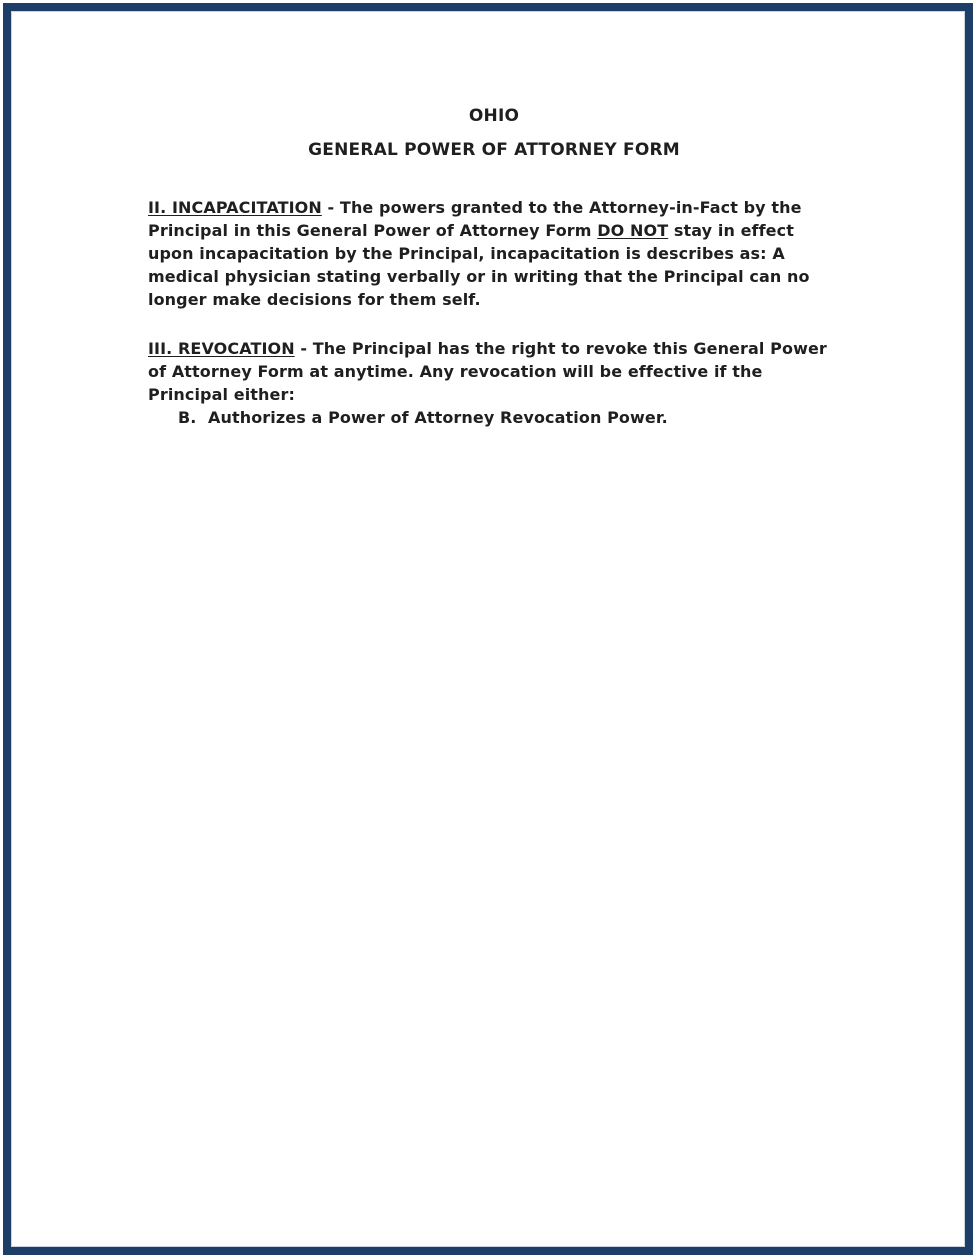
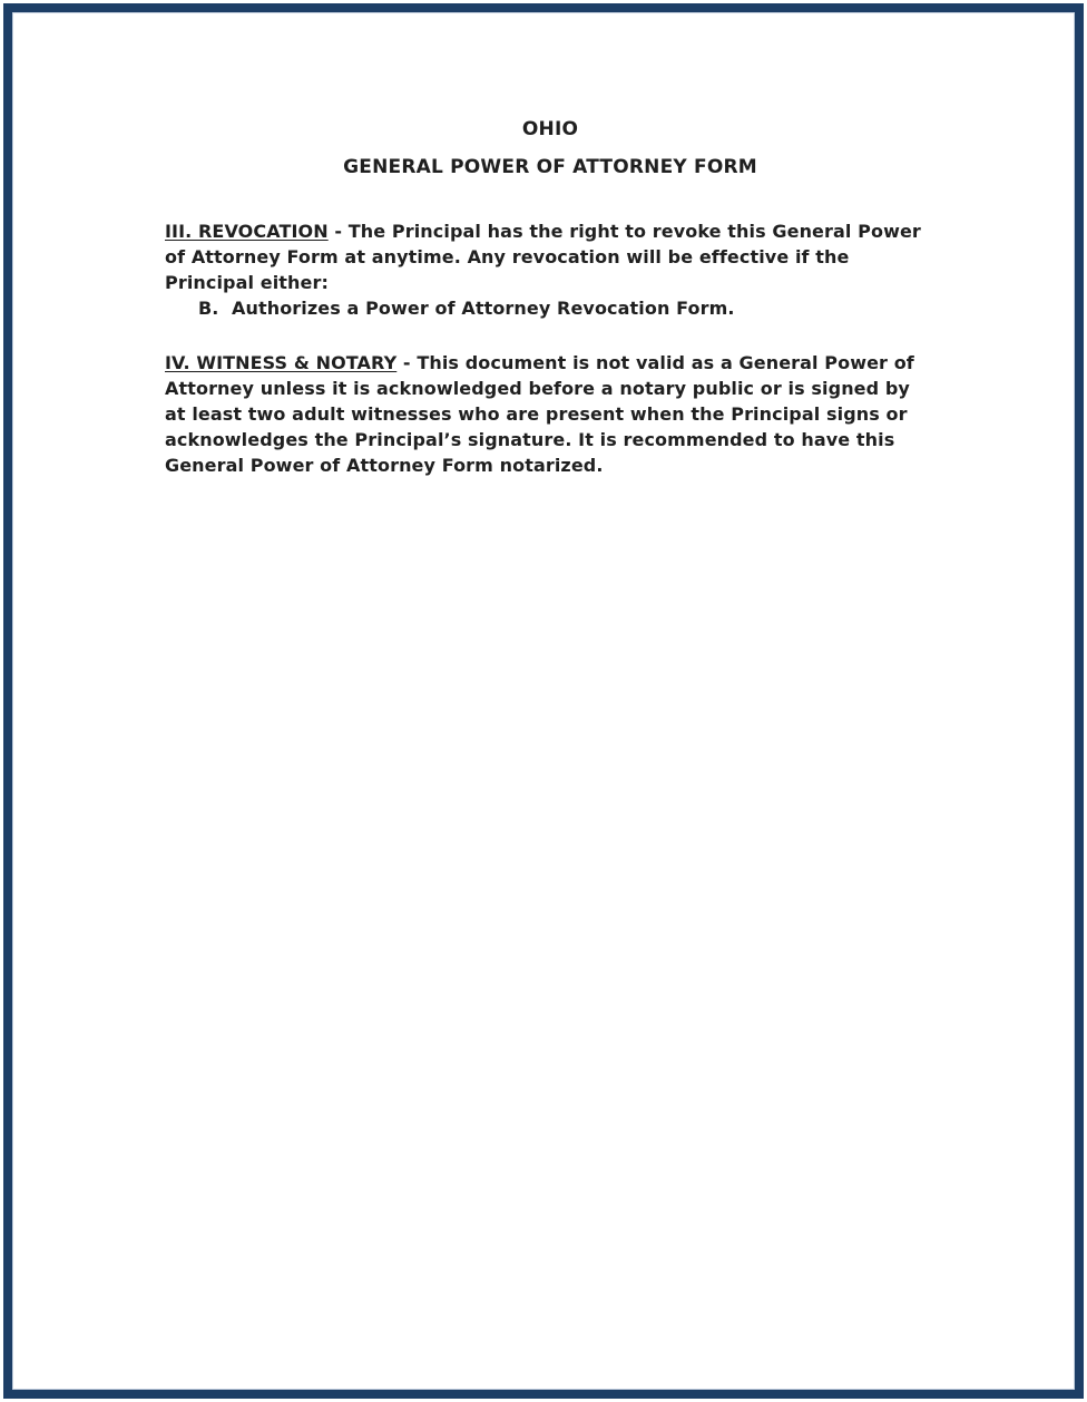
  OHIO
  GENERAL POWER OF ATTORNEY FORM
- II. INCAPACITATION - The powers granted to the Attorney-in-Fact by the Principal in this General Power of Attorney Form DO NOT stay in effect upon incapacitation by the Principal, incapacitation is describes as: A medical physician stating verbally or in writing that the Principal can no longer make decisions for them self.
  III. REVOCATION - The Principal has the right to revoke this General Power of Attorney Form at anytime. Any revocation will be effective if the Principal either:
  B.
- Authorizes a Power of Attorney Revocation Power.
+ Authorizes a Power of Attorney Revocation Form.
+ IV. WITNESS & NOTARY - This document is not valid as a General Power of Attorney unless it is acknowledged before a notary public or is signed by at least two adult witnesses who are present when the Principal signs or acknowledges the Principal’s signature. It is recommended to have this General Power of Attorney Form notarized.
